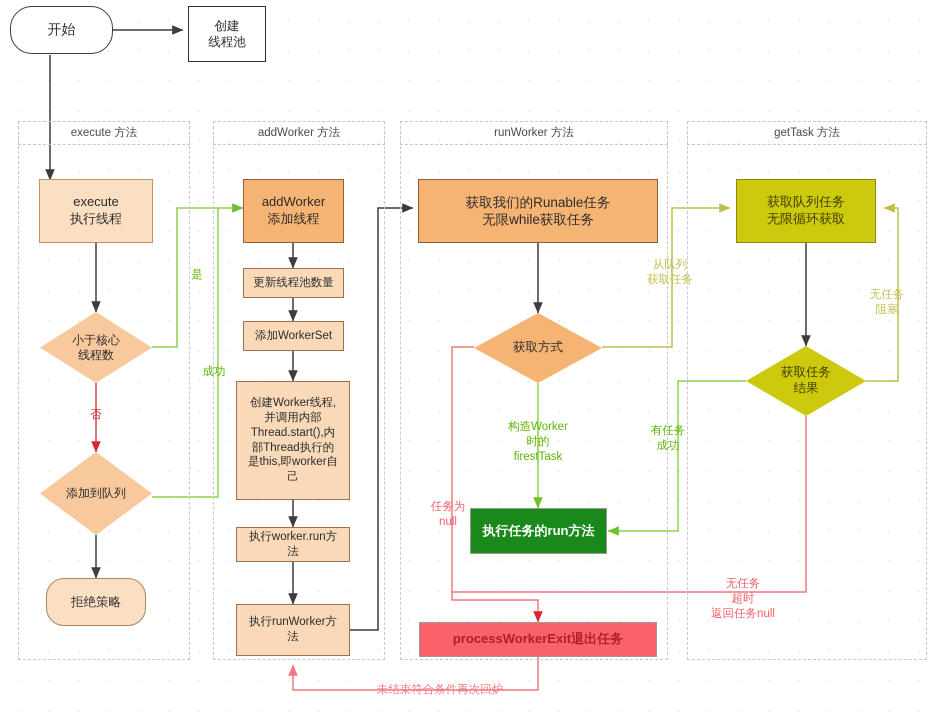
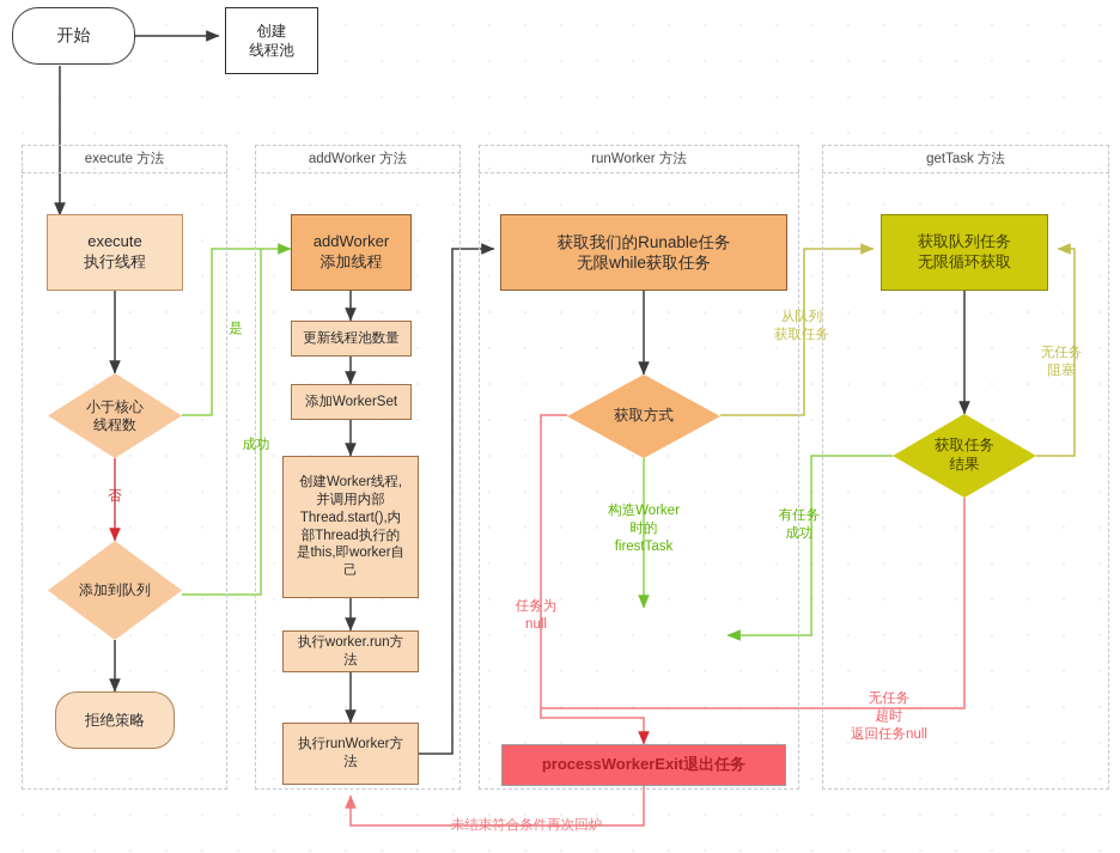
  execute 方法
  addWorker 方法
  runWorker 方法
  getTask 方法
  开始
  创建
  线程池
  execute
  执行线程
  小于核心
  线程数
  添加到队列
  拒绝策略
  addWorker
  添加线程
  更新线程池数量
  添加WorkerSet
  创建Worker线程,
  并调用内部
  Thread.start(),内
  部Thread执行的
  是this,即worker自
  己
  执行worker.run方
  法
  执行runWorker方
  法
  获取我们的Runable任务
  无限while获取任务
  获取方式
- 执行任务的run方法
  processWorkerExit退出任务
  获取队列任务
  无限循环获取
  获取任务
  结果
  是
  否
  成功
  从队列
  获取任务
  无任务
  阻塞
  构造Worker
  时的
  firestTask
  有任务
  成功
  任务为
  null
  无任务
  超时
  返回任务null
  未结束符合条件再次回炉
